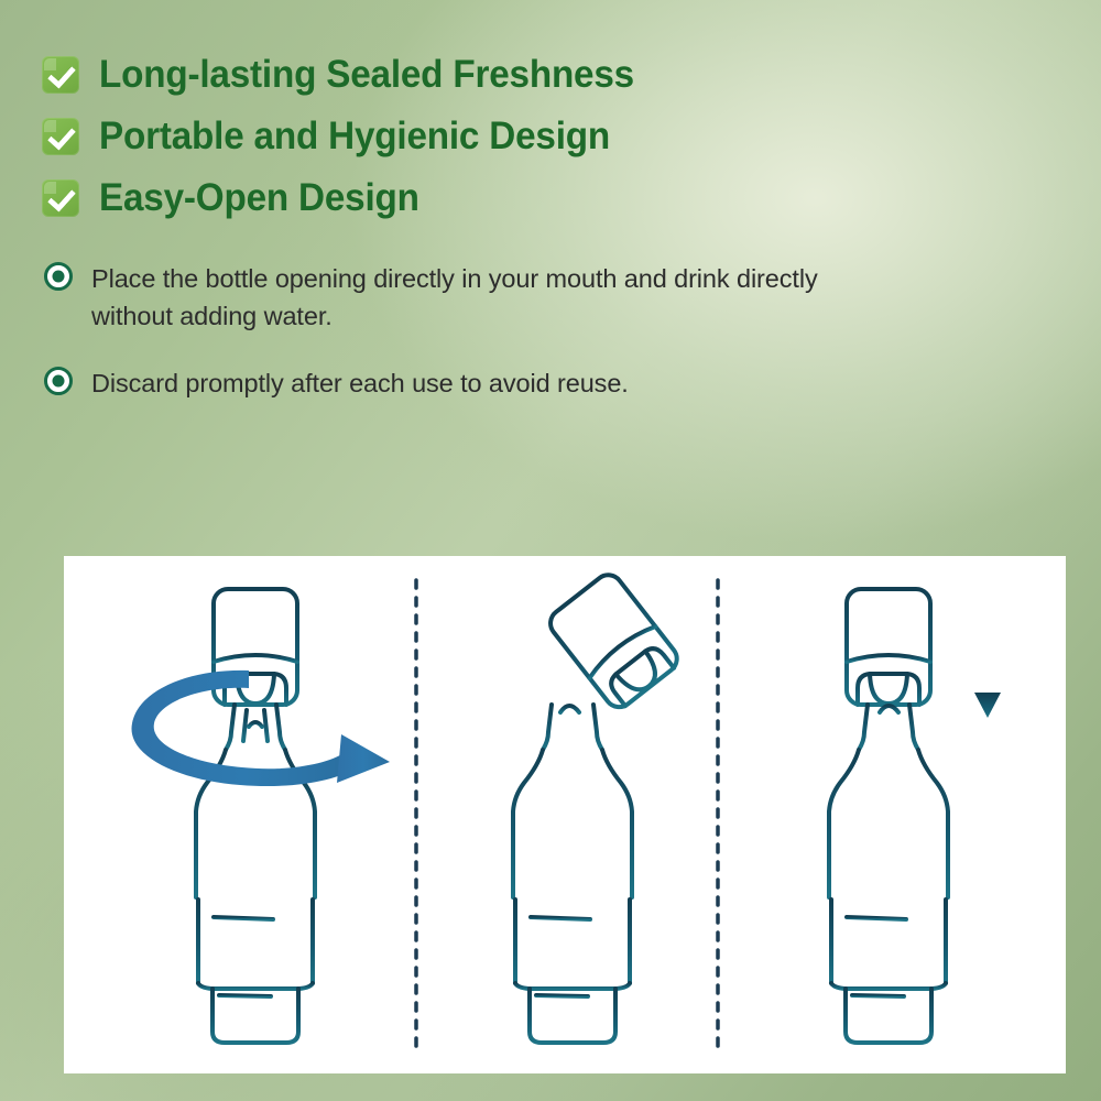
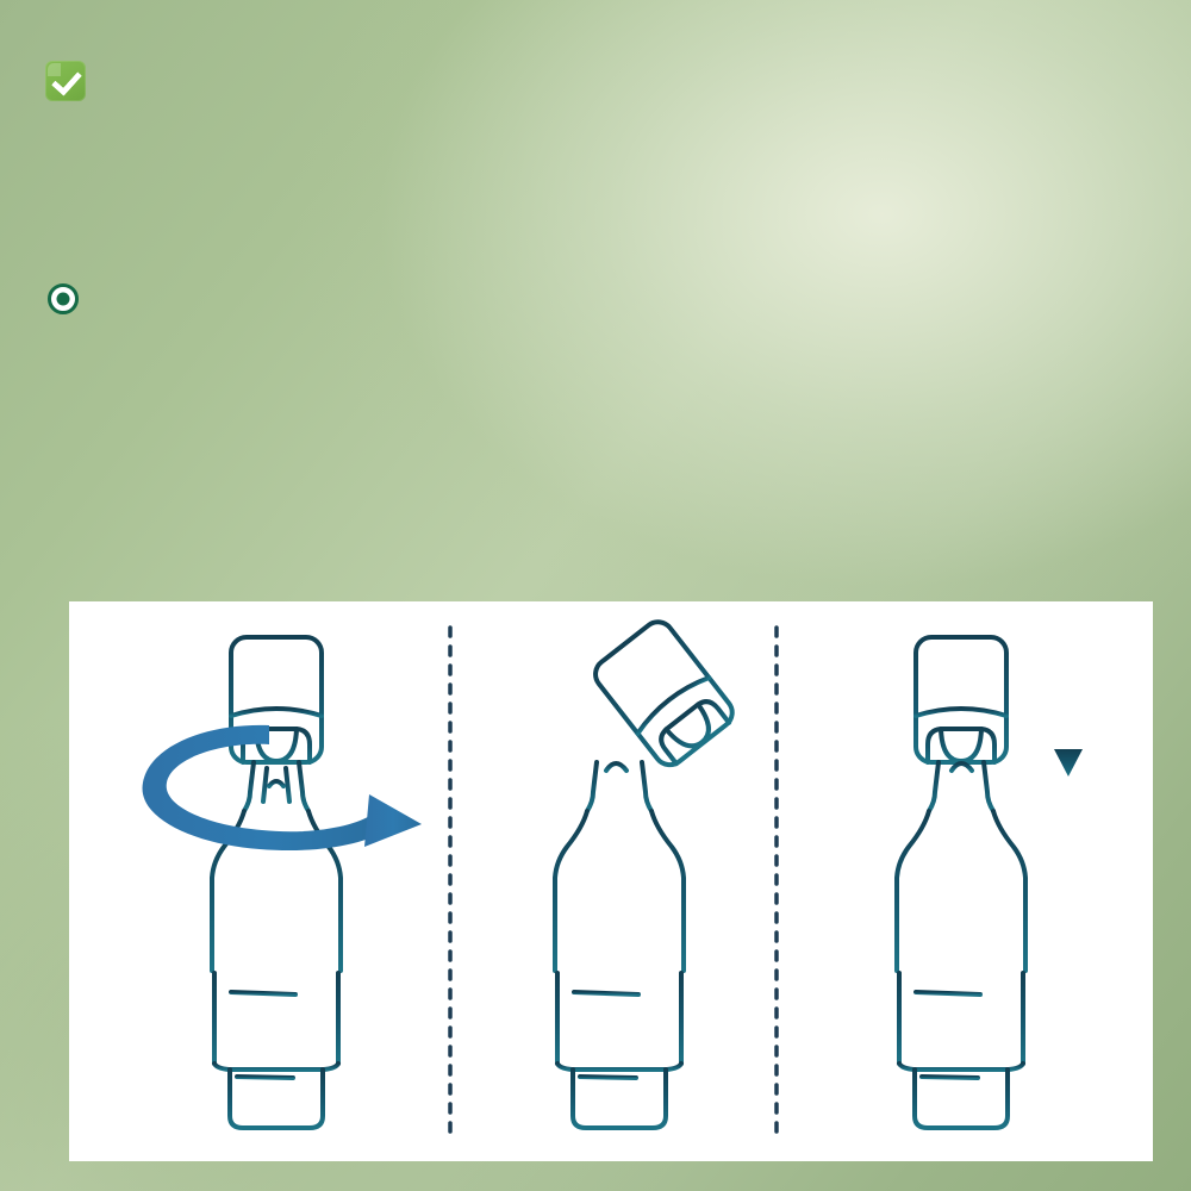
- Long-lasting Sealed Freshness
- Portable and Hygienic Design
- Easy-Open Design
- Place the bottle opening directly in your mouth and drink directly without adding water.
- Discard promptly after each use to avoid reuse.
